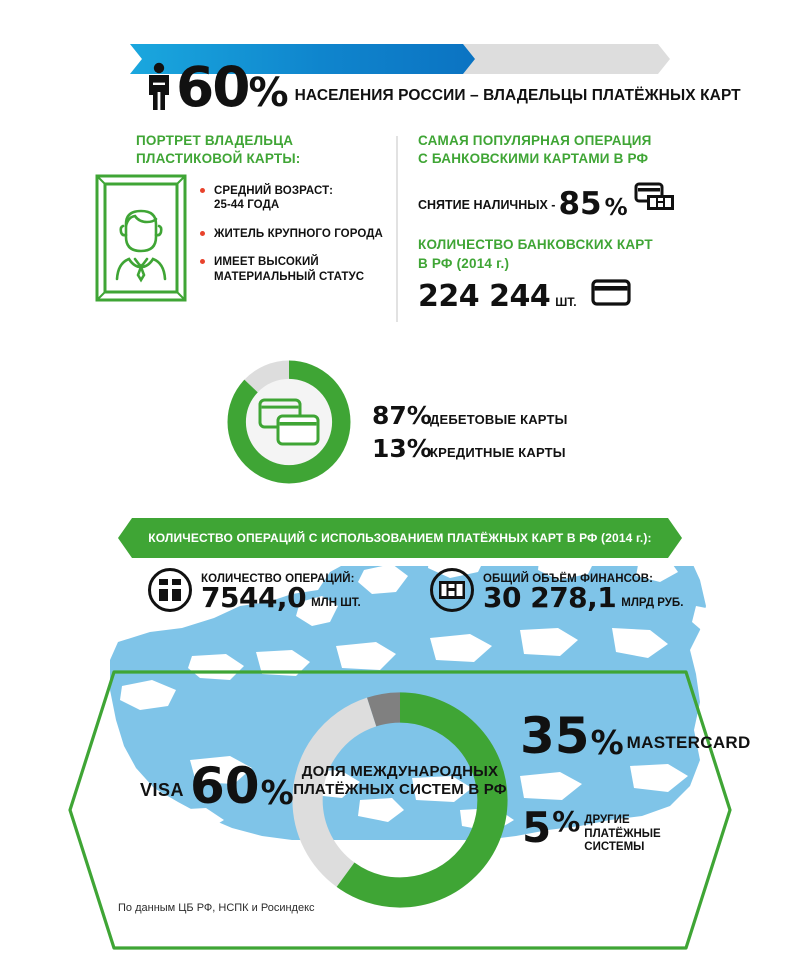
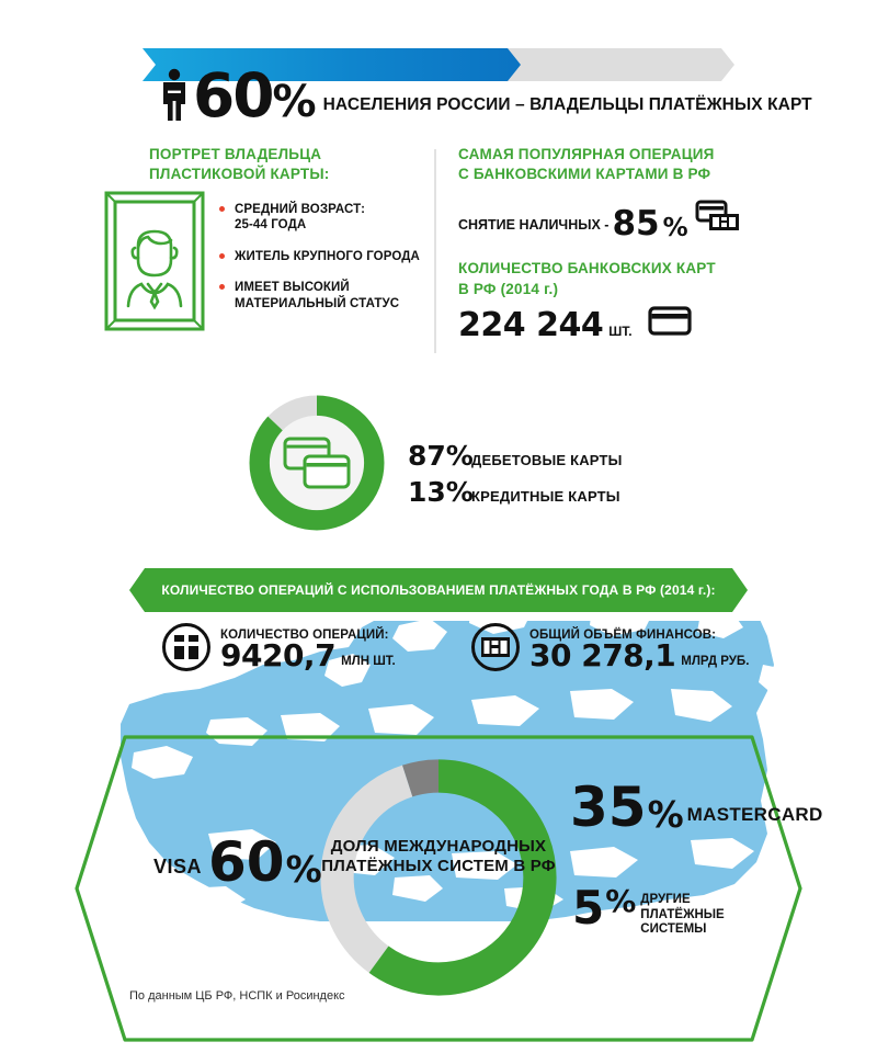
  60
  %
  НАСЕЛЕНИЯ РОССИИ – ВЛАДЕЛЬЦЫ ПЛАТЁЖНЫХ КАРТ
  ПОРТРЕТ ВЛАДЕЛЬЦА
  ПЛАСТИКОВОЙ КАРТЫ:
  СРЕДНИЙ ВОЗРАСТ:
  25-44 ГОДА
  ЖИТЕЛЬ КРУПНОГО ГОРОДА
  ИМЕЕТ ВЫСОКИЙ
  МАТЕРИАЛЬНЫЙ СТАТУС
  САМАЯ ПОПУЛЯРНАЯ ОПЕРАЦИЯ
  С БАНКОВСКИМИ КАРТАМИ В РФ
  СНЯТИЕ НАЛИЧНЫХ -
  85
  %
  КОЛИЧЕСТВО БАНКОВСКИХ КАРТ
  В РФ (2014 г.)
  224 244
  ШТ.
  87%
  ДЕБЕТОВЫЕ КАРТЫ
  13%
  КРЕДИТНЫЕ КАРТЫ
- КОЛИЧЕСТВО ОПЕРАЦИЙ С ИСПОЛЬЗОВАНИЕМ ПЛАТЁЖНЫХ КАРТ В РФ (2014 г.):
+ КОЛИЧЕСТВО ОПЕРАЦИЙ С ИСПОЛЬЗОВАНИЕМ ПЛАТЁЖНЫХ ГОДА В РФ (2014 г.):
  КОЛИЧЕСТВО ОПЕРАЦИЙ:
- 7544,0
+ 9420,7
  МЛН ШТ.
  ОБЩИЙ ОБЪЁМ ФИНАНСОВ:
  30 278,1
  МЛРД РУБ.
  ДОЛЯ МЕЖДУНАРОДНЫХ
  ПЛАТЁЖНЫХ СИСТЕМ В РФ
  VISA
  60
  %
  35
  %
  MASTERCARD
  5
  %
  ДРУГИЕ
  ПЛАТЁЖНЫЕ
  СИСТЕМЫ
  По данным ЦБ РФ, НСПК и Росиндекс
